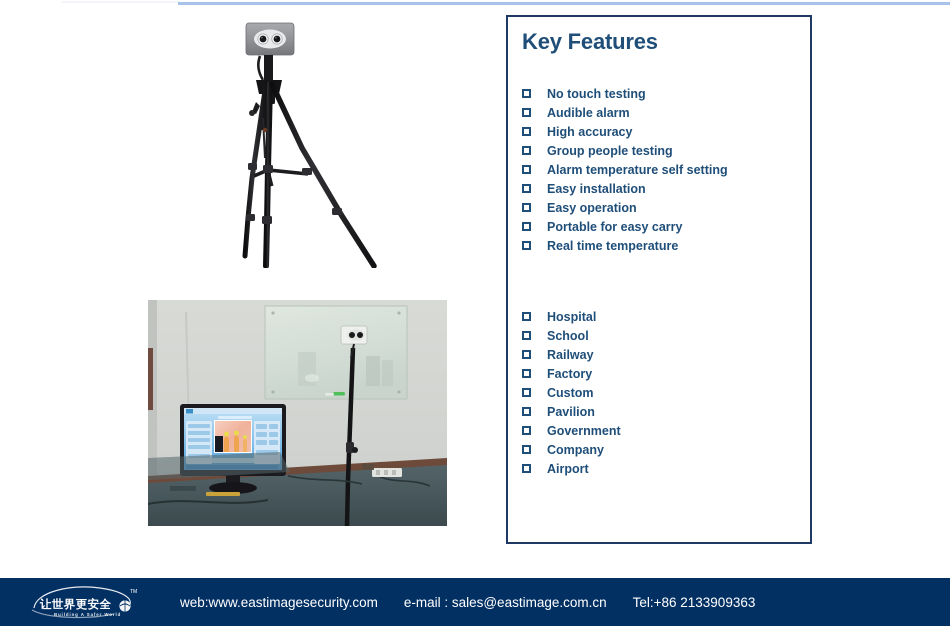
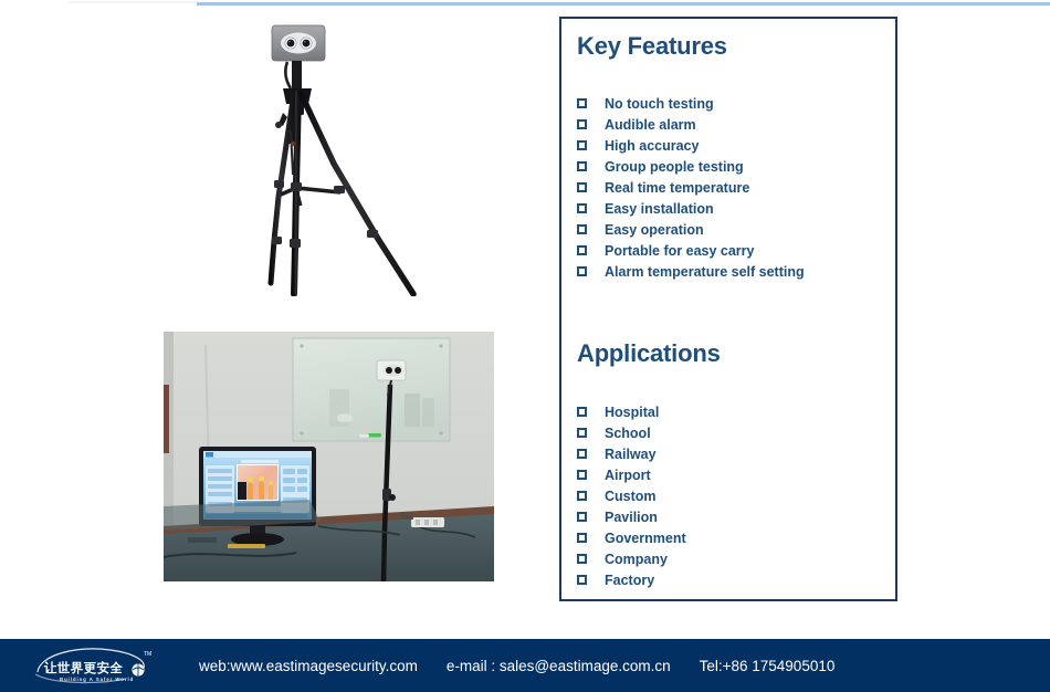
  Key Features
  No touch testing
  Audible alarm
  High accuracy
  Group people testing
- Alarm temperature self setting
+ Real time temperature
  Easy installation
  Easy operation
  Portable for easy carry
- Real time temperature
+ Alarm temperature self setting
+ Applications
  Hospital
  School
  Railway
- Factory
+ Airport
  Custom
  Pavilion
  Government
  Company
- Airport
+ Factory
  让世界更安全
  web:www.eastimagesecurity.com
  e-mail : sales@eastimage.com.cn
- Tel:+86 2133909363
+ Tel:+86 1754905010
